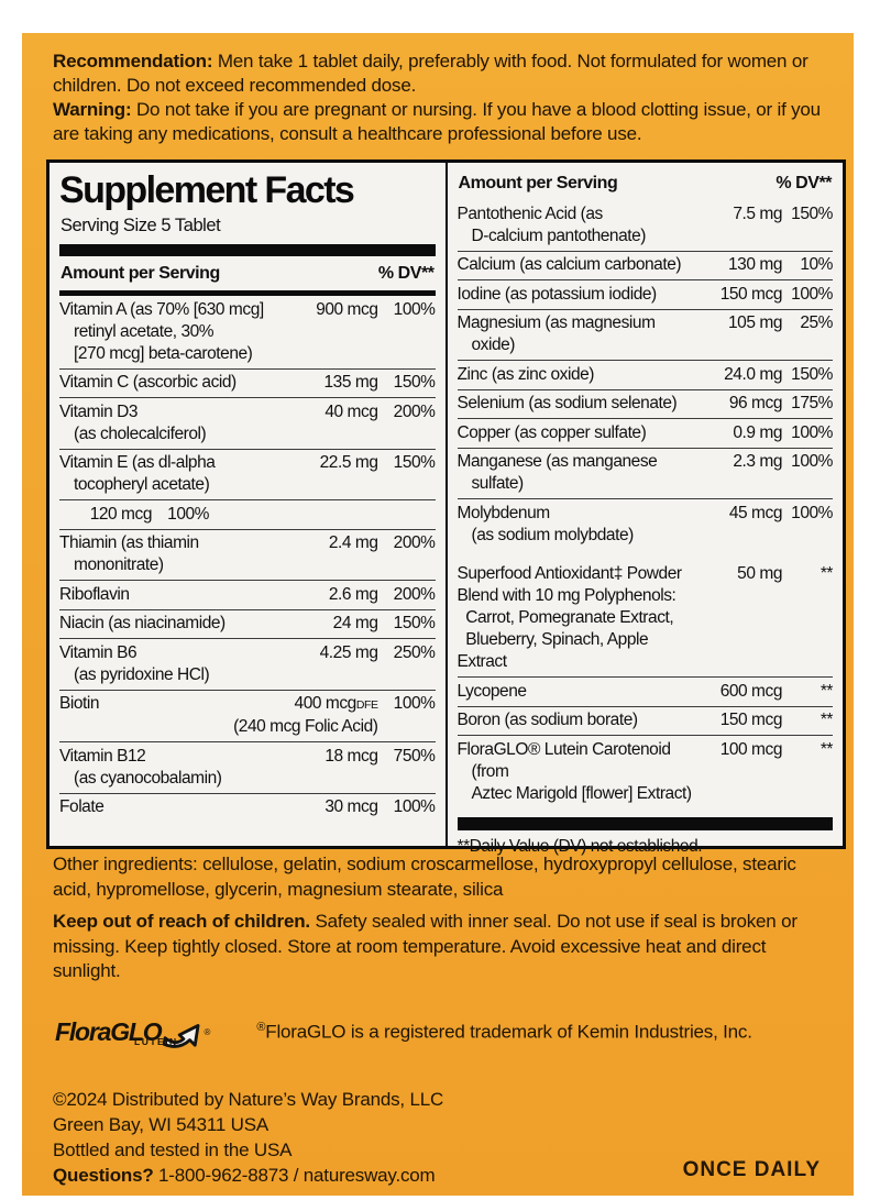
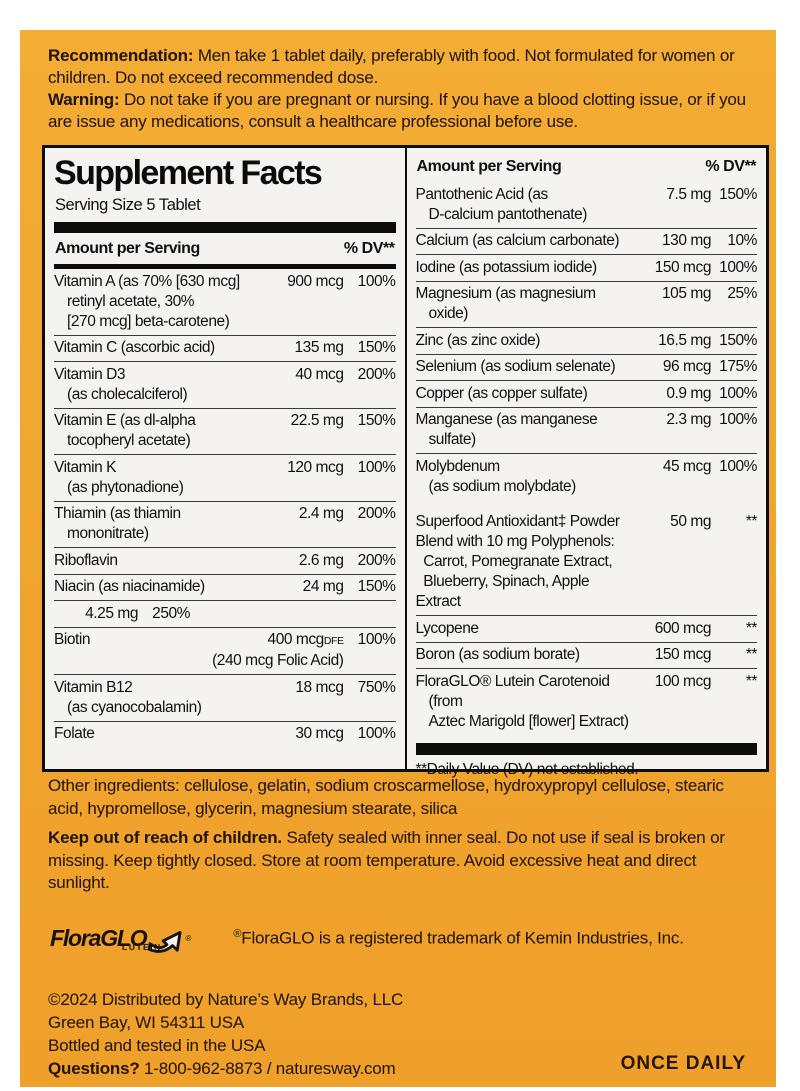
  Recommendation: Men take 1 tablet daily, preferably with food. Not formulated for women or children. Do not exceed recommended dose.
- Warning: Do not take if you are pregnant or nursing. If you have a blood clotting issue, or if you are taking any medications, consult a healthcare professional before use.
+ Warning: Do not take if you are pregnant or nursing. If you have a blood clotting issue, or if you are issue any medications, consult a healthcare professional before use.
  Supplement Facts
  Serving Size 5 Tablet
  Amount per Serving
  % DV**
  Vitamin A (as 70% [630 mcg]
  retinyl acetate, 30%
  [270 mcg] beta-carotene)
  900 mcg
  100%
  Vitamin C (ascorbic acid)
  135 mg
  150%
  Vitamin D3
  (as cholecalciferol)
  40 mcg
  200%
  Vitamin E (as dl-alpha
  tocopheryl acetate)
  22.5 mg
  150%
+ Vitamin K
+ (as phytonadione)
  120 mcg
  100%
  Thiamin (as thiamin
  mononitrate)
  2.4 mg
  200%
  Riboflavin
  2.6 mg
  200%
  Niacin (as niacinamide)
  24 mg
  150%
- Vitamin B6
- (as pyridoxine HCl)
  4.25 mg
  250%
  Biotin
  400 mcgDFE
  100%
  (240 mcg Folic Acid)
  Vitamin B12
  (as cyanocobalamin)
  18 mcg
  750%
  Folate
  30 mcg
  100%
  Amount per Serving
  % DV**
  Pantothenic Acid (as
  D-calcium pantothenate)
  7.5 mg
  150%
  Calcium (as calcium carbonate)
  130 mg
  10%
  Iodine (as potassium iodide)
  150 mcg
  100%
  Magnesium (as magnesium
  oxide)
  105 mg
  25%
  Zinc (as zinc oxide)
- 24.0 mg
+ 16.5 mg
  150%
  Selenium (as sodium selenate)
  96 mcg
  175%
  Copper (as copper sulfate)
  0.9 mg
  100%
  Manganese (as manganese
  sulfate)
  2.3 mg
  100%
  Molybdenum
  (as sodium molybdate)
  45 mcg
  100%
  Superfood Antioxidant‡ Powder
  Blend with 10 mg Polyphenols:
  Carrot, Pomegranate Extract,
  Blueberry, Spinach, Apple Extract
  50 mg
  **
  Lycopene
  600 mcg
  **
  Boron (as sodium borate)
  150 mcg
  **
  FloraGLO® Lutein Carotenoid (from
  Aztec Marigold [flower] Extract)
  100 mcg
  **
  **Daily Value (DV) not established.
  Other ingredients: cellulose, gelatin, sodium croscarmellose, hydroxypropyl cellulose, stearic acid, hypromellose, glycerin, magnesium stearate, silica
  Keep out of reach of children. Safety sealed with inner seal. Do not use if seal is broken or missing. Keep tightly closed. Store at room temperature. Avoid excessive heat and direct sunlight.
  FloraGLO
  LUTEIN
  ®
  ®FloraGLO is a registered trademark of Kemin Industries, Inc.
  ©2024 Distributed by Nature’s Way Brands, LLC
  Green Bay, WI 54311 USA
  Bottled and tested in the USA
  Questions? 1-800-962-8873 / naturesway.com
  ONCE DAILY
